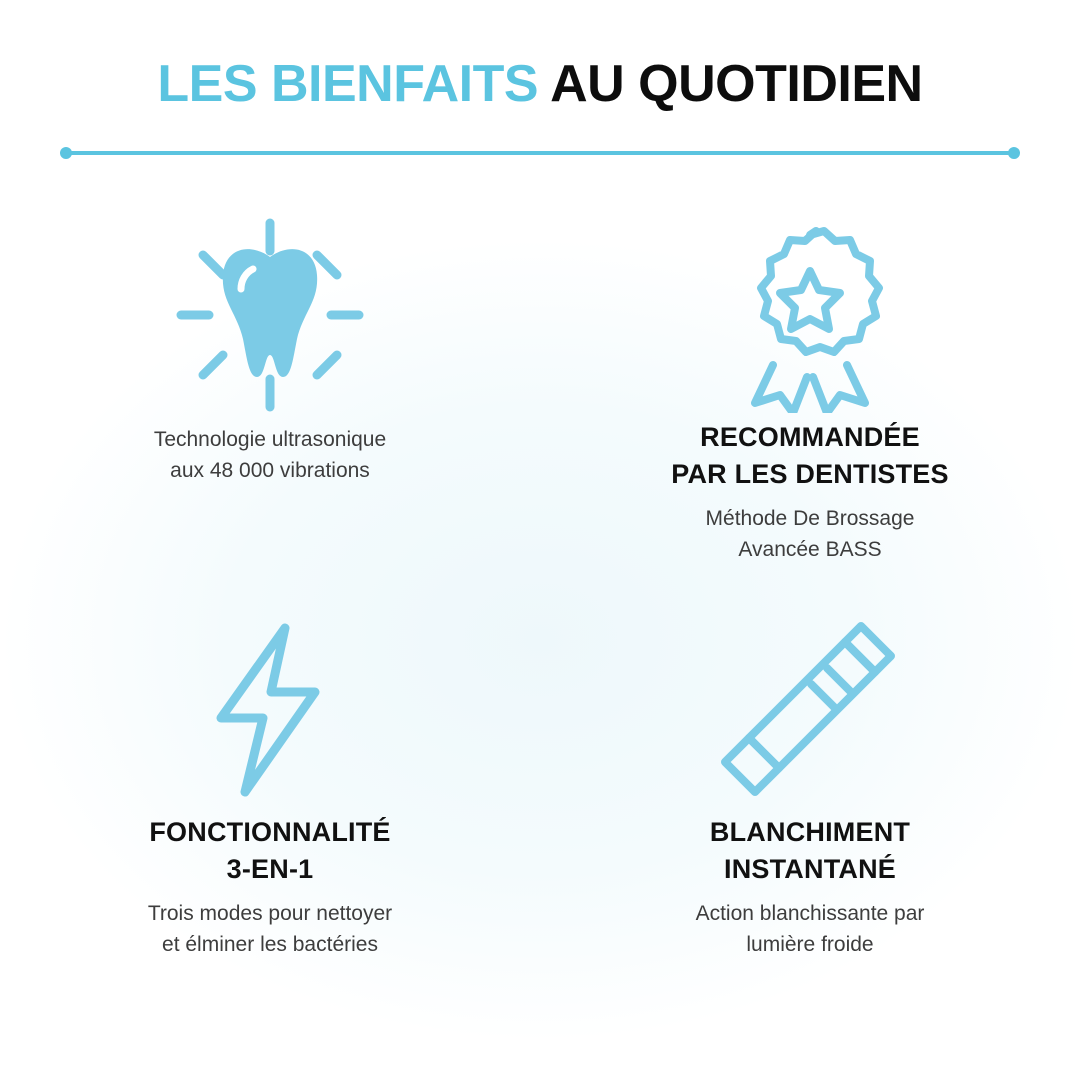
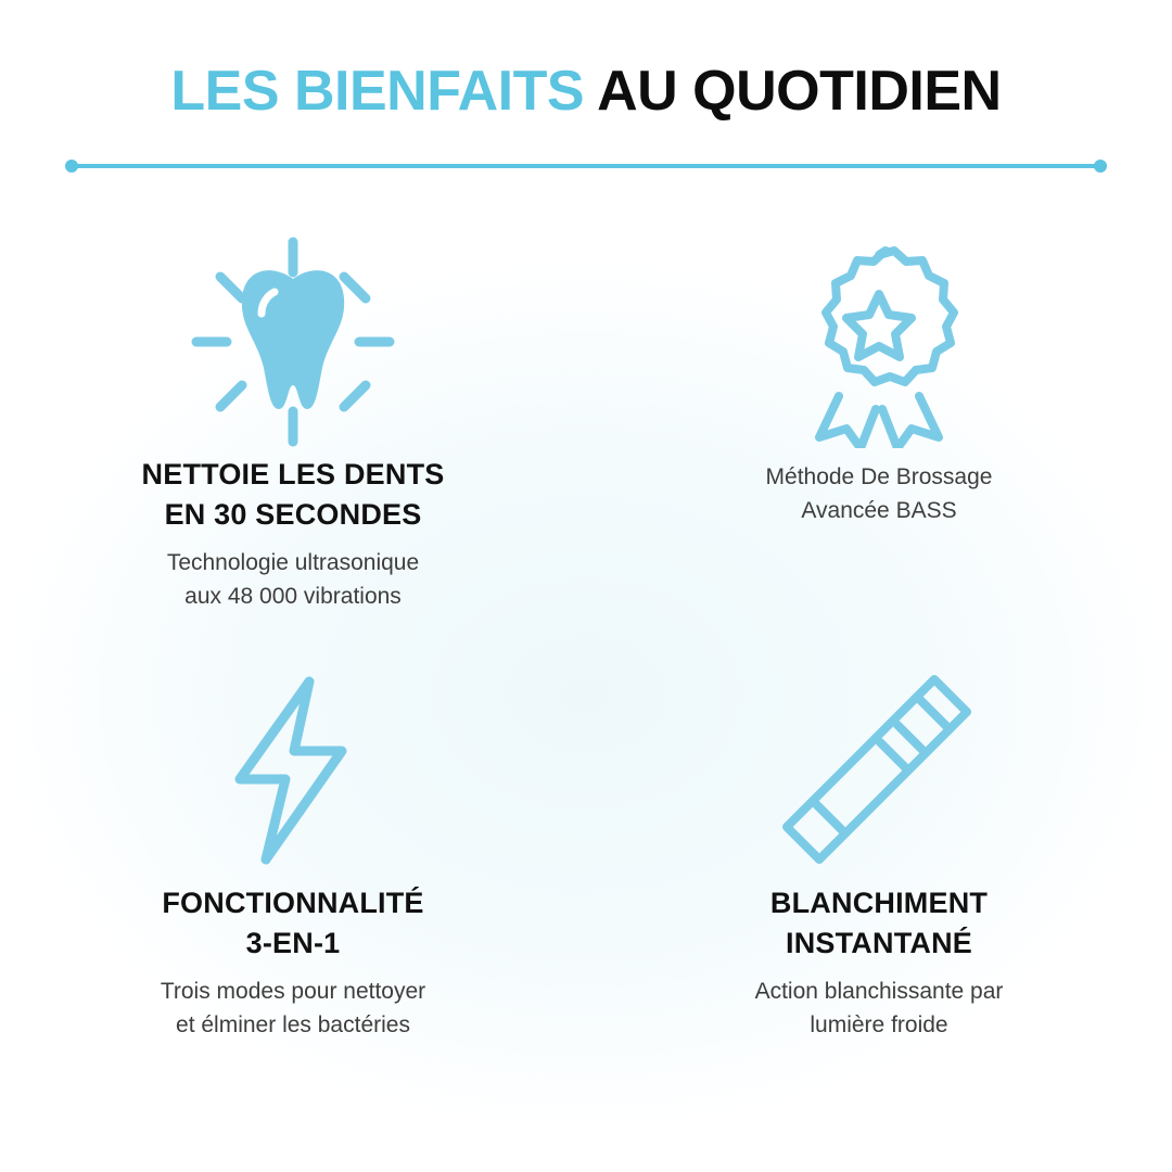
  LES BIENFAITS AU QUOTIDIEN
+ NETTOIE LES DENTS
+ EN 30 SECONDES
  Technologie ultrasonique
  aux 48 000 vibrations
- RECOMMANDÉE
- PAR LES DENTISTES
  Méthode De Brossage
  Avancée BASS
  FONCTIONNALITÉ
  3-EN-1
  Trois modes pour nettoyer
  et élminer les bactéries
  BLANCHIMENT
  INSTANTANÉ
  Action blanchissante par
  lumière froide
